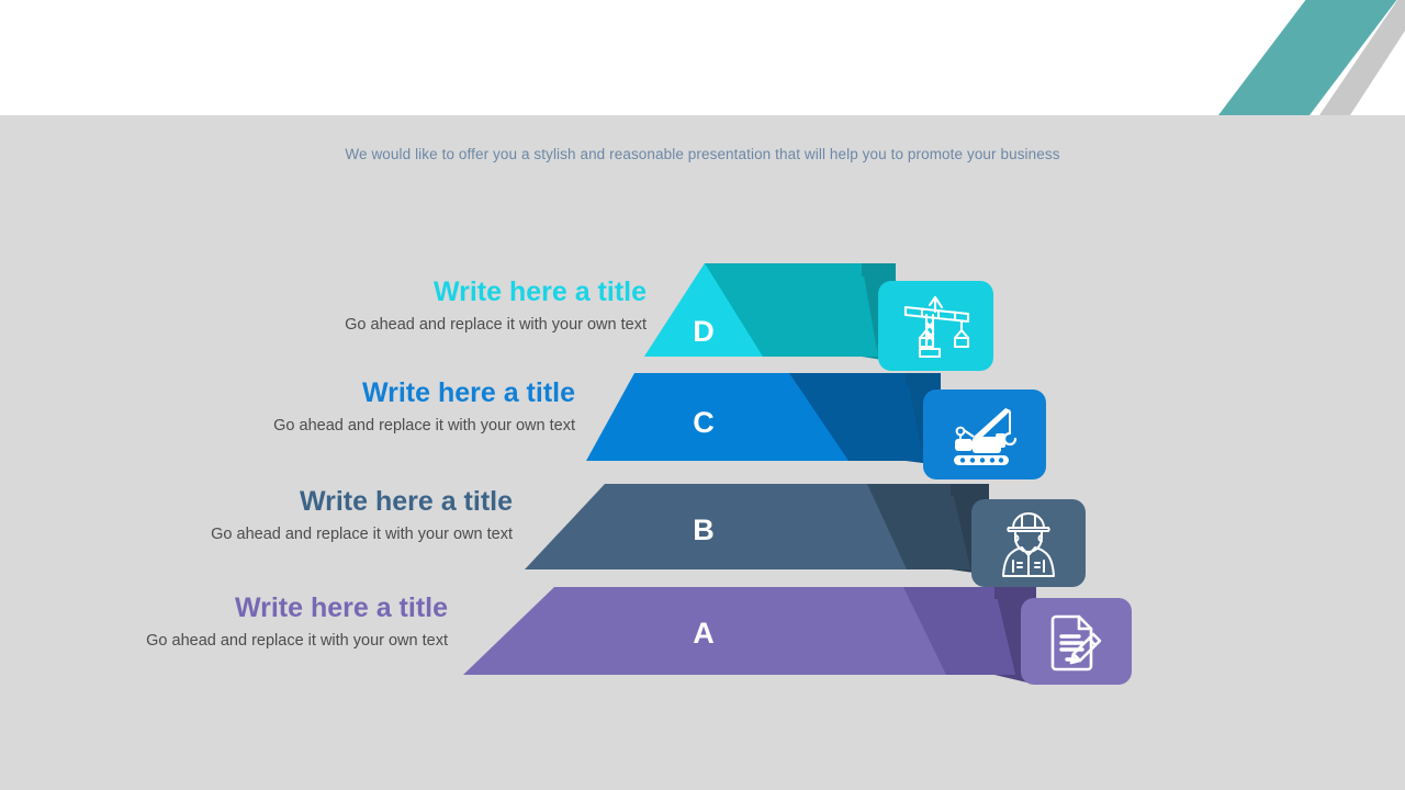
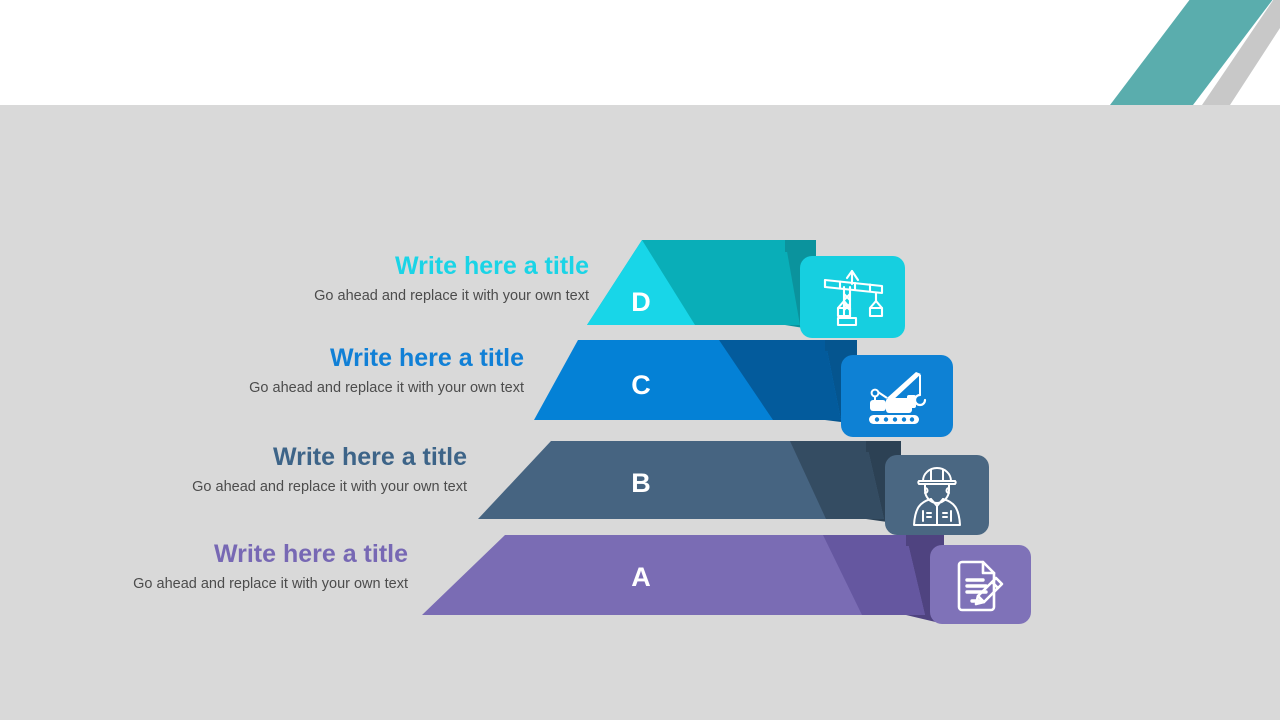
- We would like to offer you a stylish and reasonable presentation that will help you to promote your business
  D
  C
  B
  A
  Write here a title
  Go ahead and replace it with your own text
  Write here a title
  Go ahead and replace it with your own text
  Write here a title
  Go ahead and replace it with your own text
  Write here a title
  Go ahead and replace it with your own text
